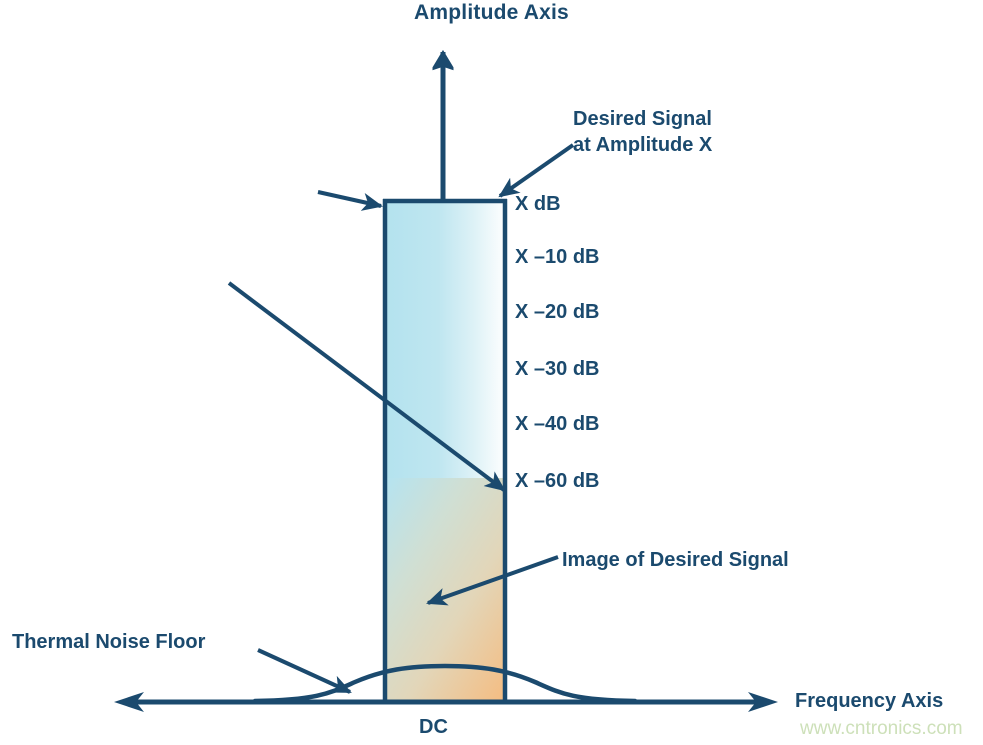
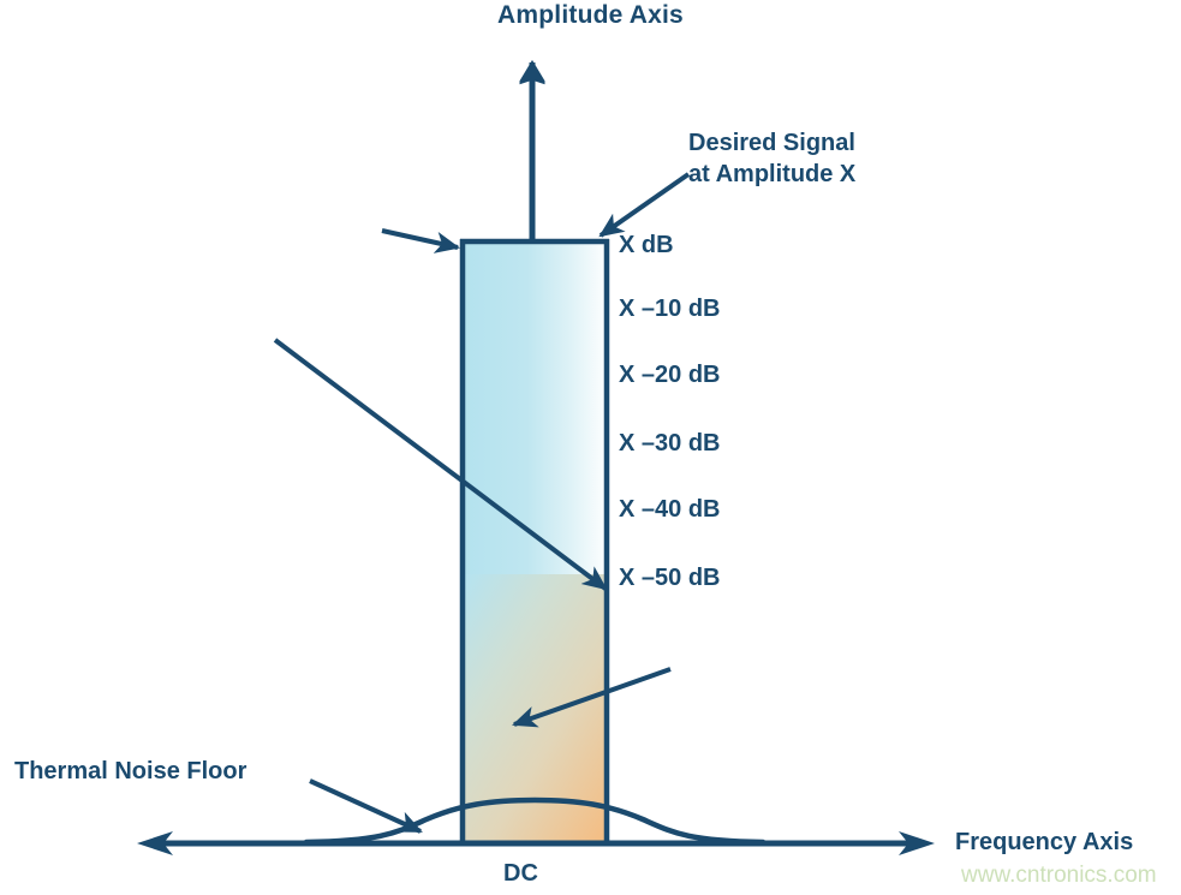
  Amplitude Axis
  Desired Signal
  at Amplitude X
- Image of Desired Signal
  Thermal Noise Floor
  X dB
  X –10 dB
  X –20 dB
  X –30 dB
  X –40 dB
- X –60 dB
+ X –50 dB
  DC
  Frequency Axis
  www.cntronics.com
